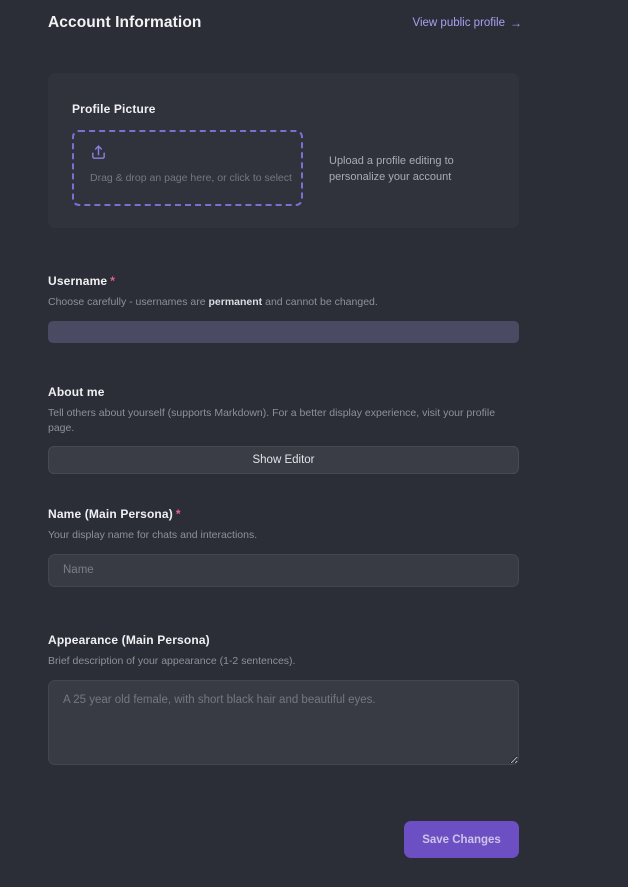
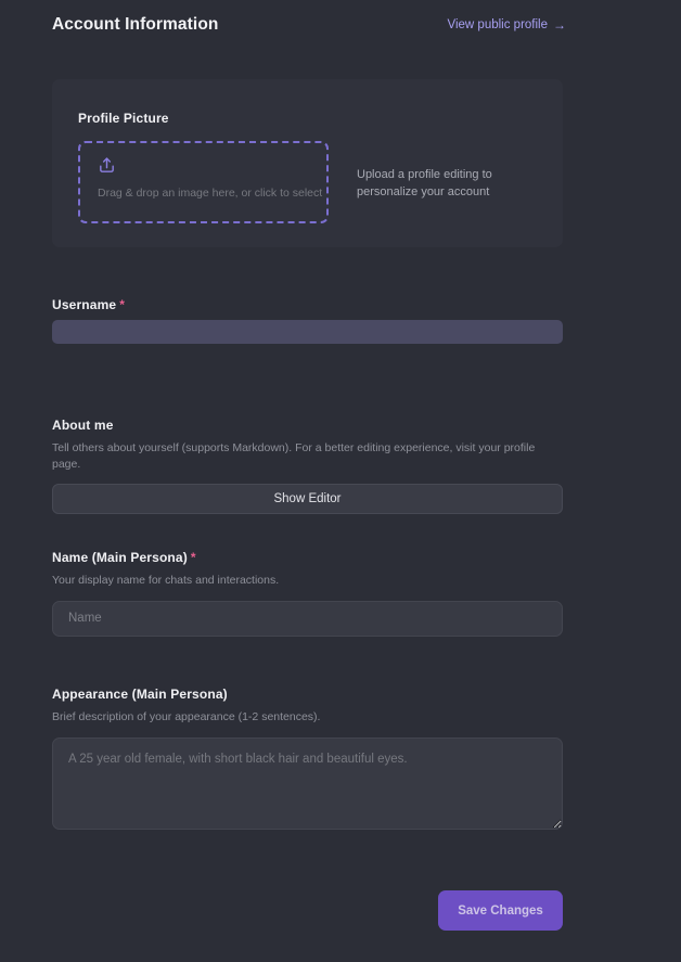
  Account Information
  View public profile
  →
  Profile Picture
- Drag & drop an page here, or click to select
+ Drag & drop an image here, or click to select
  Upload a profile editing to personalize your account
  Username *
- Choose carefully - usernames are permanent and cannot be changed.
  About me
- Tell others about yourself (supports Markdown). For a better display experience, visit your profile page.
+ Tell others about yourself (supports Markdown). For a better editing experience, visit your profile page.
  Show Editor
  Name (Main Persona) *
  Your display name for chats and interactions.
  Name
  Appearance (Main Persona)
  Brief description of your appearance (1-2 sentences).
  A 25 year old female, with short black hair and beautiful eyes.
  Save Changes
